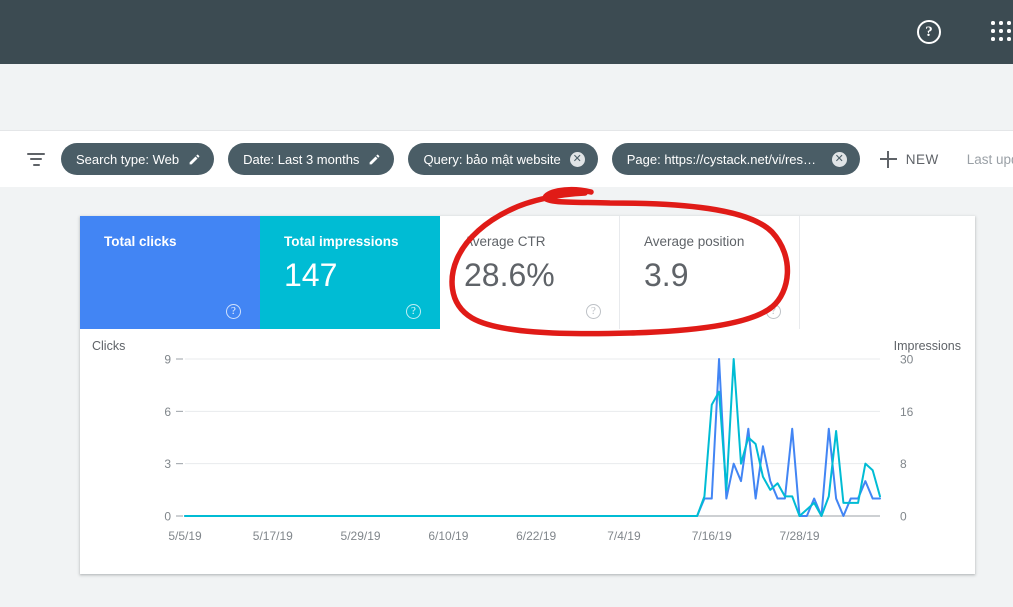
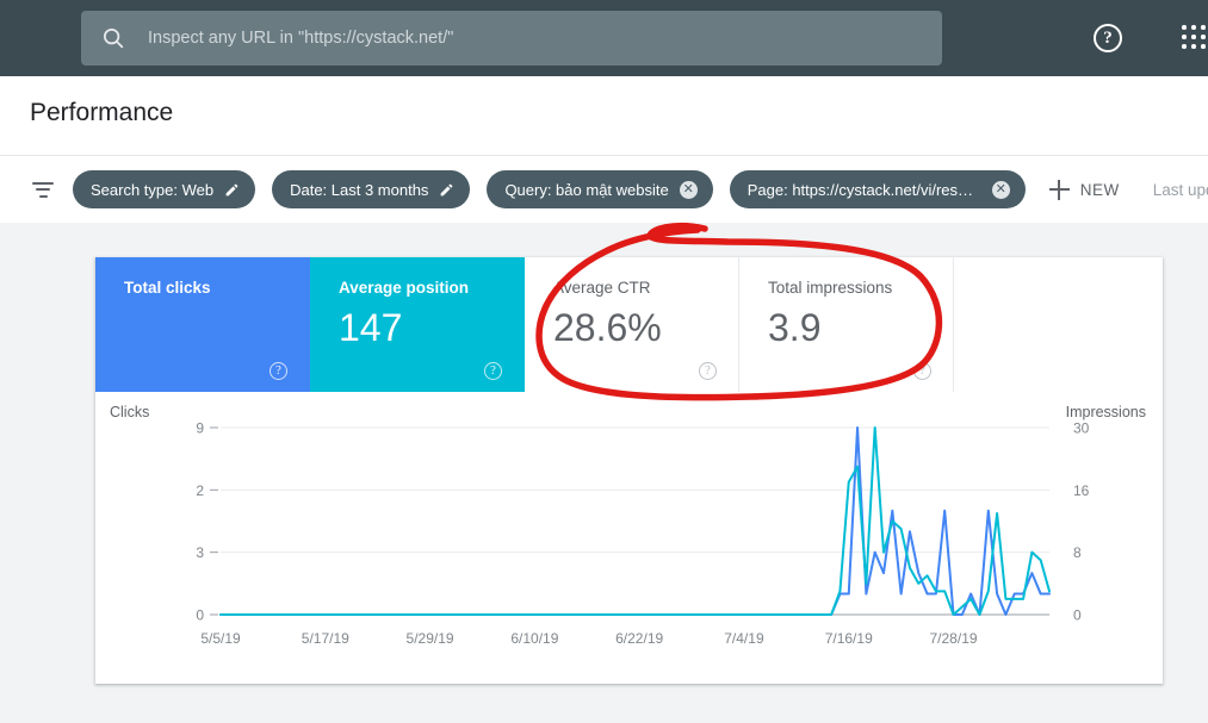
+ Inspect any URL in "https://cystack.net/"
  ?
+ Performance
  Search type: Web
  Date: Last 3 months
  Query: bảo mật website
  ✕
  Page: https://cystack.net/vi/reso…
  ✕
  NEW
  Total clicks
  ?
- Total impressions
+ Average position
  147
  ?
  verage CTR
  28.6%
  ?
- Average position
+ Total impressions
  3.9
  ?
  Clicks
  Impressions
  0
  0
  3
  8
- 6
+ 2
  16
  9
  30
  5/5/19
  5/17/19
  5/29/19
  6/10/19
  6/22/19
  7/4/19
  7/16/19
  7/28/19
